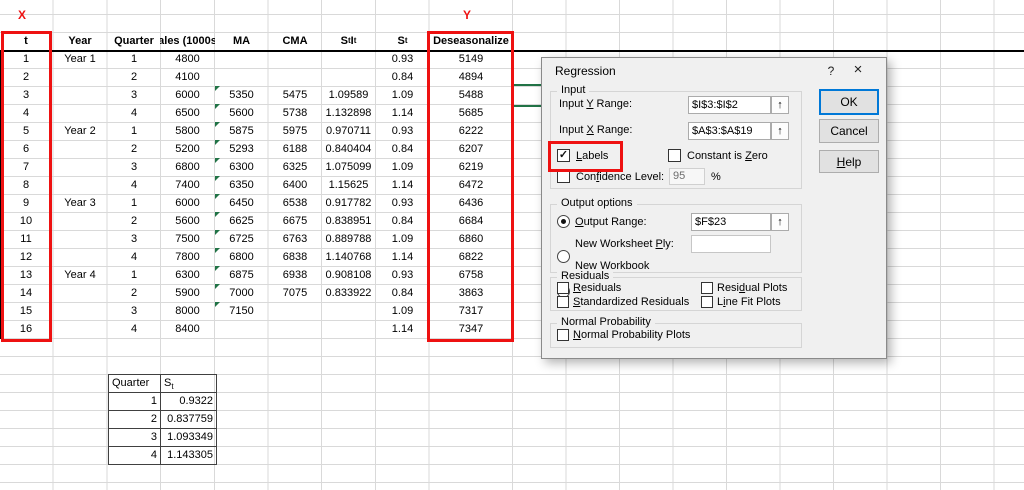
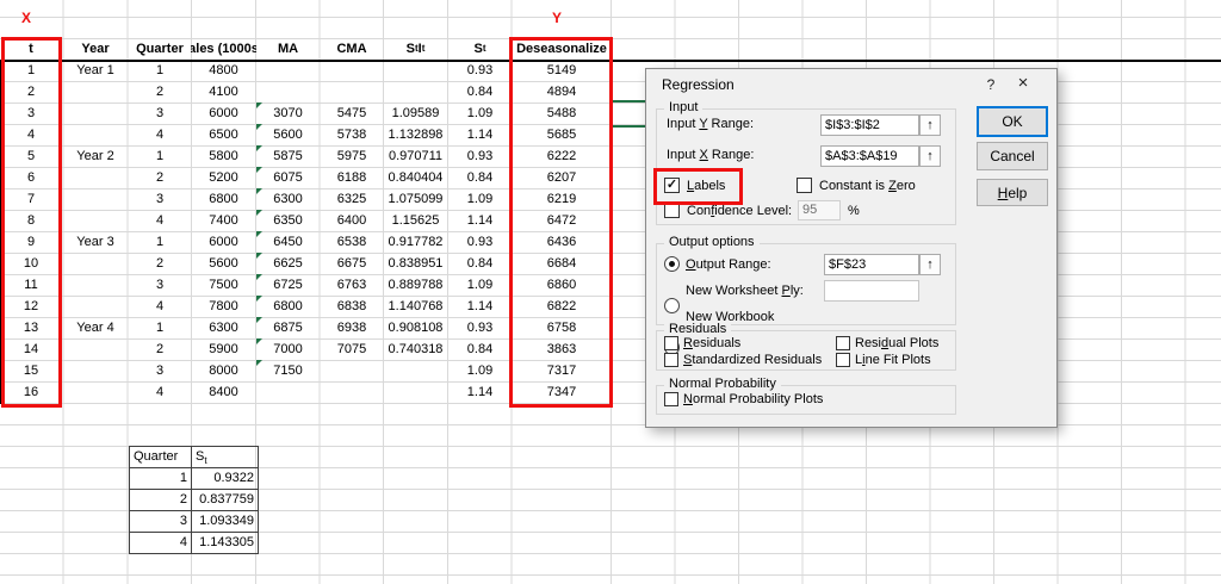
  t
  Year
  Quarter
  ales (1000s
  MA
  CMA
  S
  t
  I
  t
  S
  t
  Deseasonalize
  1
  Year 1
  1
  4800
  0.93
  5149
  2
  2
  4100
  0.84
  4894
  3
  3
  6000
- 5350
+ 3070
  5475
  1.09589
  1.09
  5488
  4
  4
  6500
  5600
  5738
  1.132898
  1.14
  5685
  5
  Year 2
  1
  5800
  5875
  5975
  0.970711
  0.93
  6222
  6
  2
  5200
- 5293
+ 6075
  6188
  0.840404
  0.84
  6207
  7
  3
  6800
  6300
  6325
  1.075099
  1.09
  6219
  8
  4
  7400
  6350
  6400
  1.15625
  1.14
  6472
  9
  Year 3
  1
  6000
  6450
  6538
  0.917782
  0.93
  6436
  10
  2
  5600
  6625
  6675
  0.838951
  0.84
  6684
  11
  3
  7500
  6725
  6763
  0.889788
  1.09
  6860
  12
  4
  7800
  6800
  6838
  1.140768
  1.14
  6822
  13
  Year 4
  1
  6300
  6875
  6938
  0.908108
  0.93
  6758
  14
  2
  5900
  7000
  7075
- 0.833922
+ 0.740318
  0.84
  3863
  15
  3
  8000
  7150
  1.09
  7317
  16
  4
  8400
  1.14
  7347
  Quarter
  St
  1
  0.9322
  2
  0.837759
  3
  1.093349
  4
  1.143305
  X
  Y
  Regression
  ?
  ×
  Input
  Input Y Range:
  $I$3:$I$2
  ↑
  Input X Range:
  $A$3:$A$19
  ↑
  ✓
  Labels
  Constant is Zero
  Confidence Level:
  95
  %
  Output options
  Output Range:
  $F$23
  ↑
  New Worksheet Ply:
  New Workbook
  Residuals
  Residuals
  Residual Plots
  Standardized Residuals
  Line Fit Plots
  Normal Probability
  Normal Probability Plots
  OK
  Cancel
  Help
